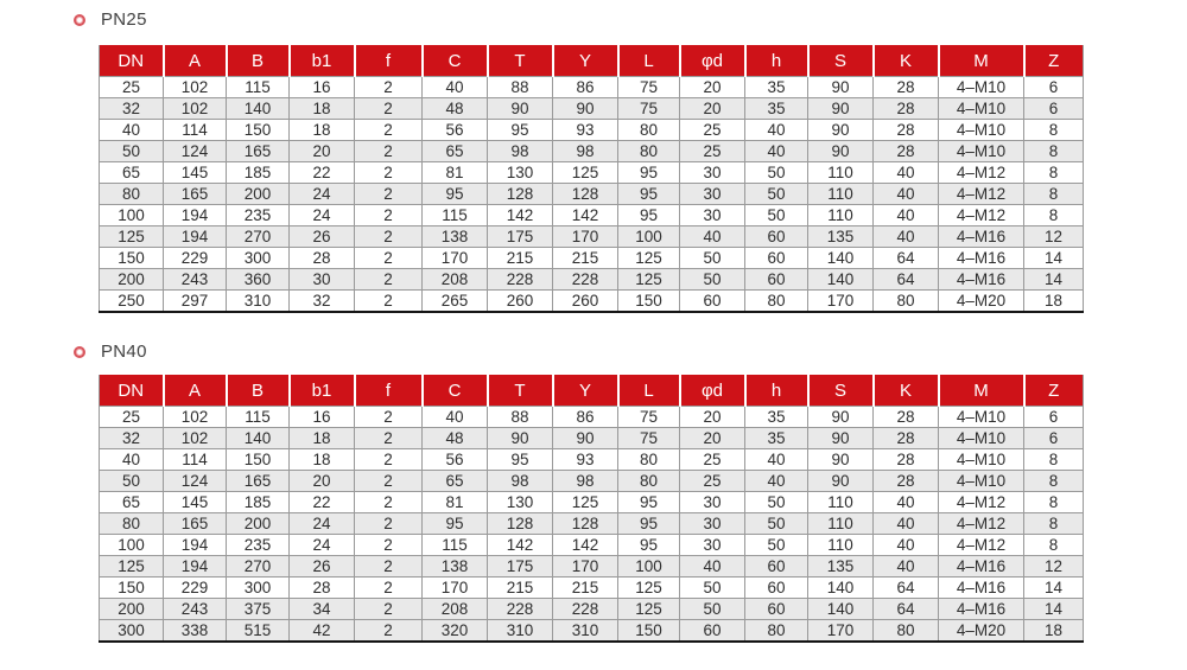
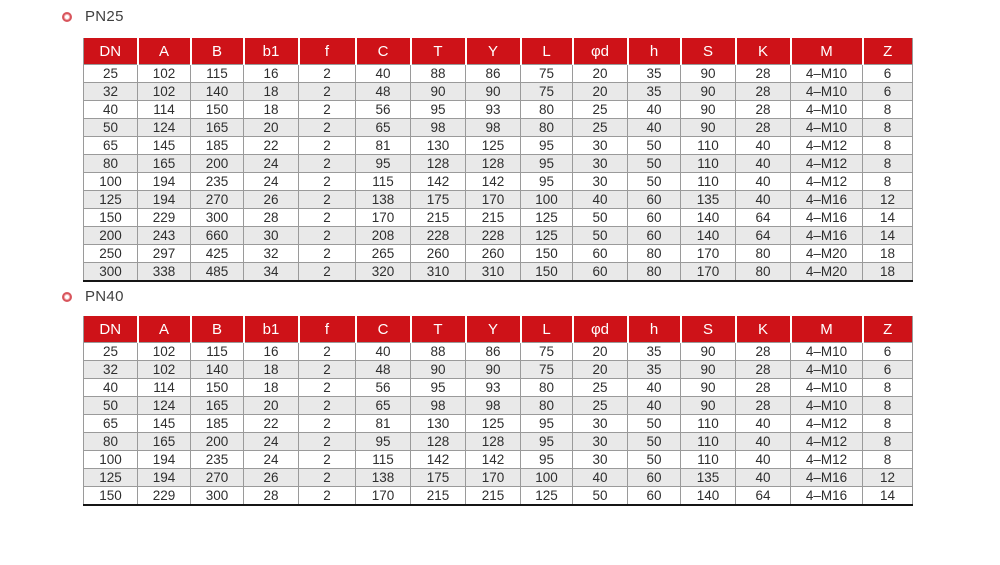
  PN25
  DN	A	B	b1	f	C	T	Y	L	φd	h	S	K	M	Z
  25	102	115	16	2	40	88	86	75	20	35	90	28	4–M10	6
  32	102	140	18	2	48	90	90	75	20	35	90	28	4–M10	6
  40	114	150	18	2	56	95	93	80	25	40	90	28	4–M10	8
  50	124	165	20	2	65	98	98	80	25	40	90	28	4–M10	8
  65	145	185	22	2	81	130	125	95	30	50	110	40	4–M12	8
  80	165	200	24	2	95	128	128	95	30	50	110	40	4–M12	8
  100	194	235	24	2	115	142	142	95	30	50	110	40	4–M12	8
  125	194	270	26	2	138	175	170	100	40	60	135	40	4–M16	12
  150	229	300	28	2	170	215	215	125	50	60	140	64	4–M16	14
- 200	243	360	30	2	208	228	228	125	50	60	140	64	4–M16	14
+ 200	243	660	30	2	208	228	228	125	50	60	140	64	4–M16	14
- 250	297	310	32	2	265	260	260	150	60	80	170	80	4–M20	18
+ 250	297	425	32	2	265	260	260	150	60	80	170	80	4–M20	18
+ 300	338	485	34	2	320	310	310	150	60	80	170	80	4–M20	18
  PN40
  DN	A	B	b1	f	C	T	Y	L	φd	h	S	K	M	Z
  25	102	115	16	2	40	88	86	75	20	35	90	28	4–M10	6
  32	102	140	18	2	48	90	90	75	20	35	90	28	4–M10	6
  40	114	150	18	2	56	95	93	80	25	40	90	28	4–M10	8
  50	124	165	20	2	65	98	98	80	25	40	90	28	4–M10	8
  65	145	185	22	2	81	130	125	95	30	50	110	40	4–M12	8
  80	165	200	24	2	95	128	128	95	30	50	110	40	4–M12	8
  100	194	235	24	2	115	142	142	95	30	50	110	40	4–M12	8
  125	194	270	26	2	138	175	170	100	40	60	135	40	4–M16	12
  150	229	300	28	2	170	215	215	125	50	60	140	64	4–M16	14
- 200	243	375	34	2	208	228	228	125	50	60	140	64	4–M16	14
- 300	338	515	42	2	320	310	310	150	60	80	170	80	4–M20	18
